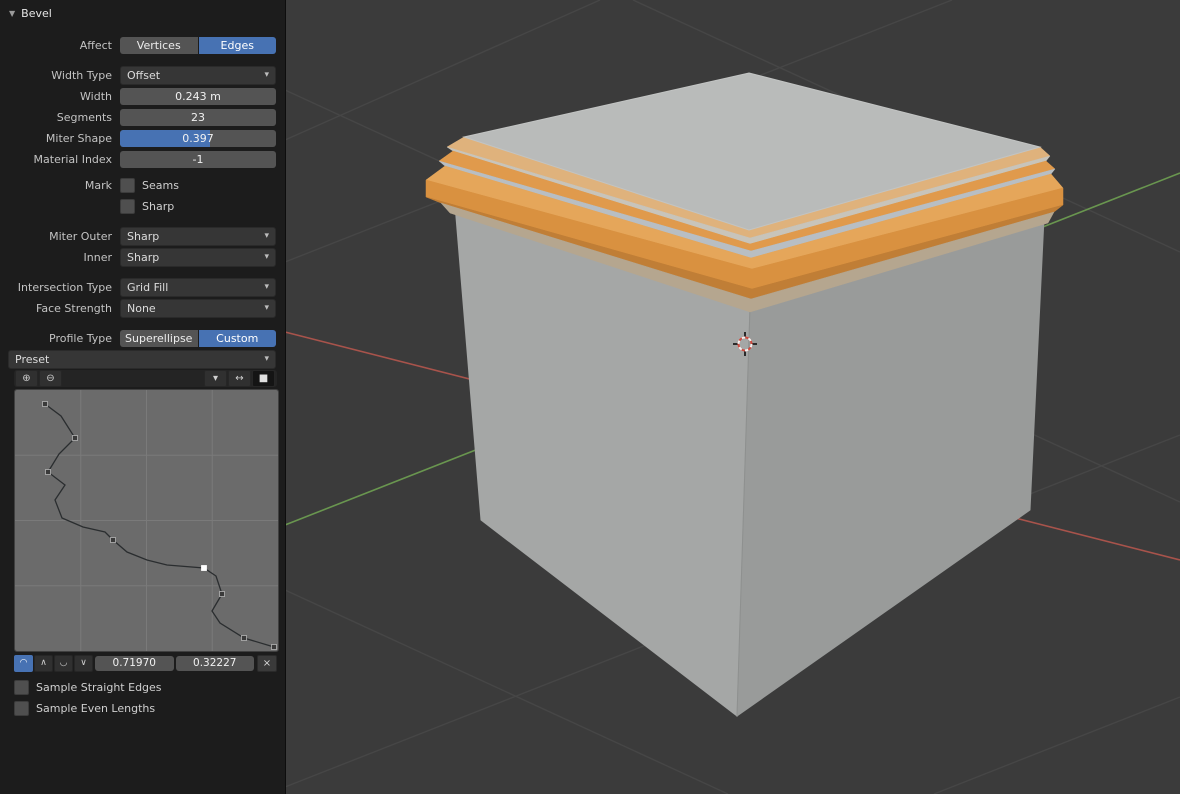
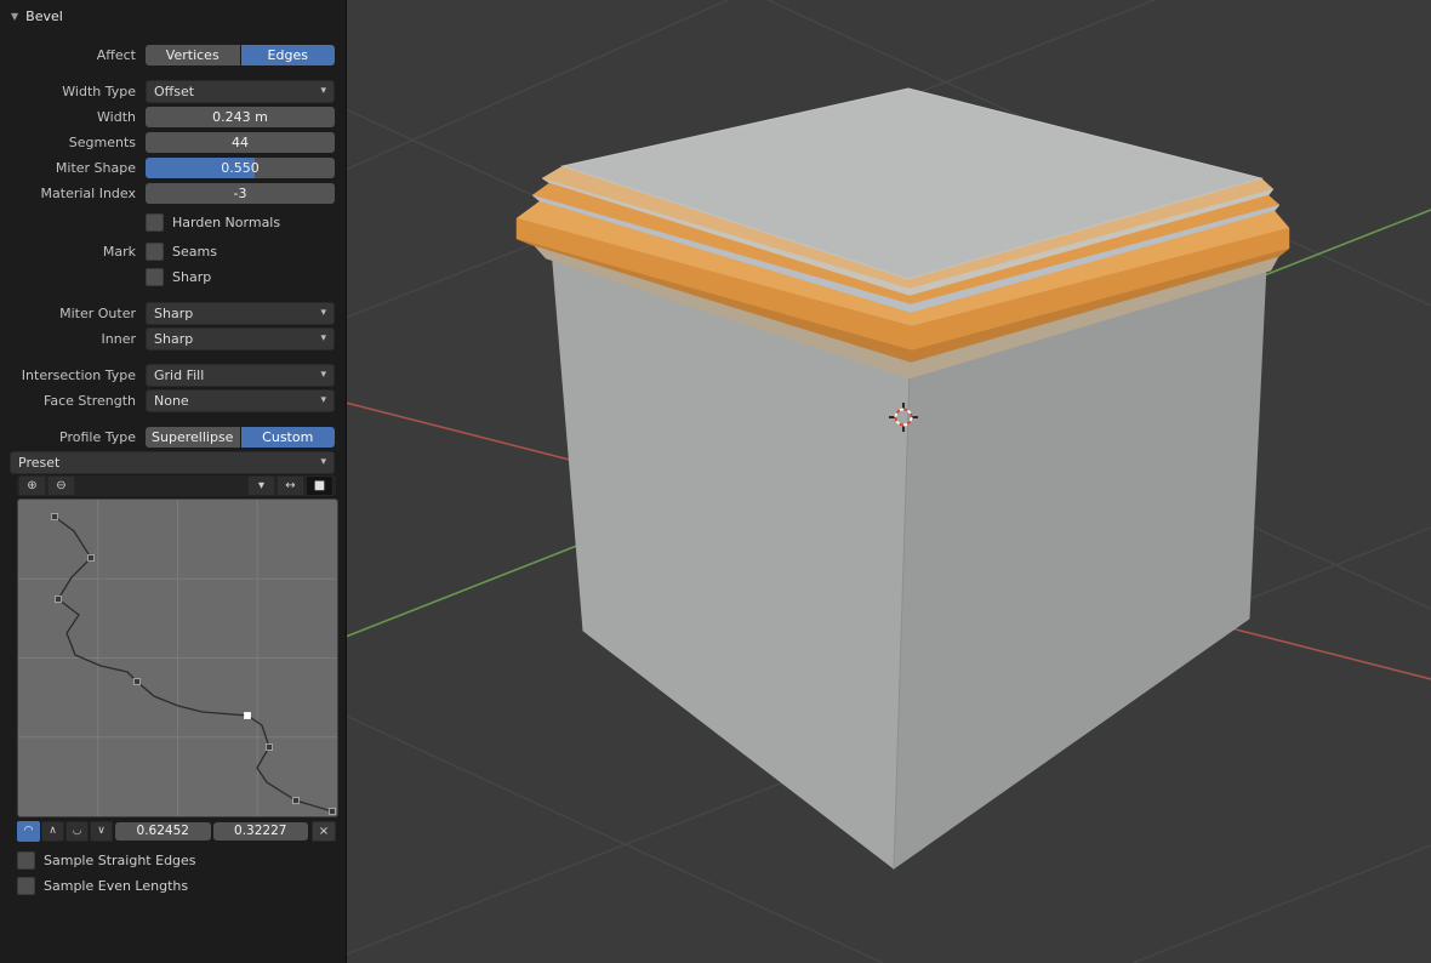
  ▼
  Bevel
  Affect
  Vertices
  Edges
  Width Type
  Offset
  ▾
  Width
  0.243 m
  Segments
- 23
+ 44
  Miter Shape
- 0.397
+ 0.550
  Material Index
- -1
+ -3
+ Harden Normals
  Mark
  Seams
  Sharp
  Miter Outer
  Sharp
  ▾
  Inner
  Sharp
  ▾
  Intersection Type
  Grid Fill
  ▾
  Face Strength
  None
  ▾
  Profile Type
  Superellipse
  Custom
  Preset
  ▾
  ⊕
  ⊖
  ▾
  ↔
  ■
  ◠
  ∧
  ◡
  ∨
- 0.71970
+ 0.62452
  0.32227
  ×
  Sample Straight Edges
  Sample Even Lengths
